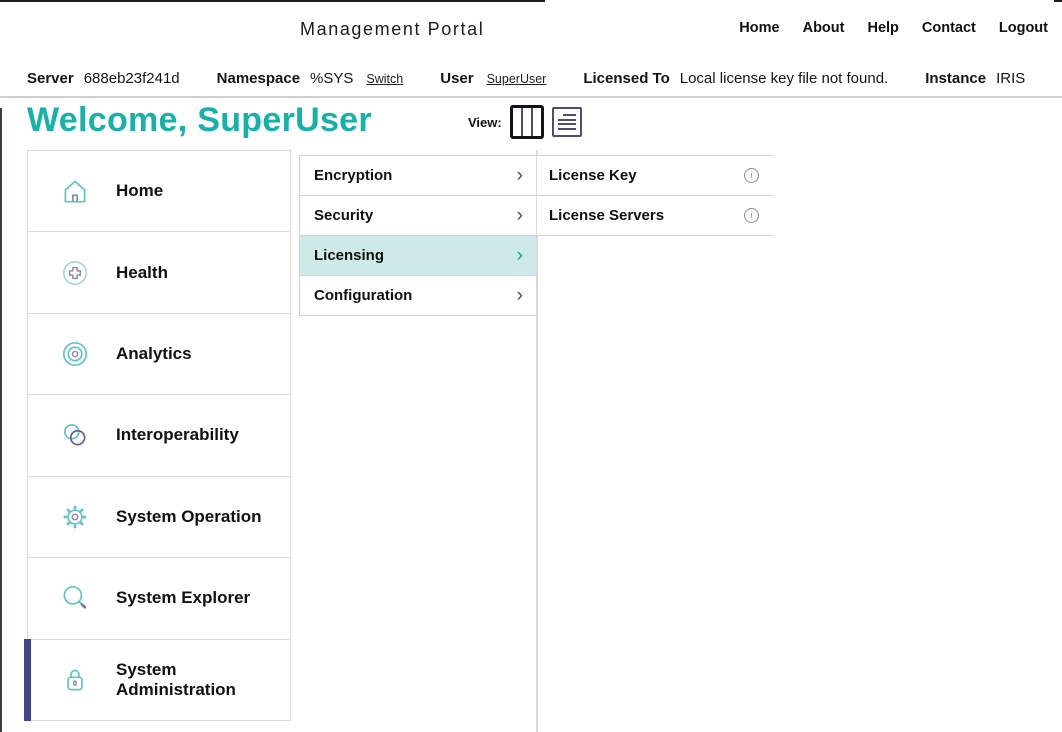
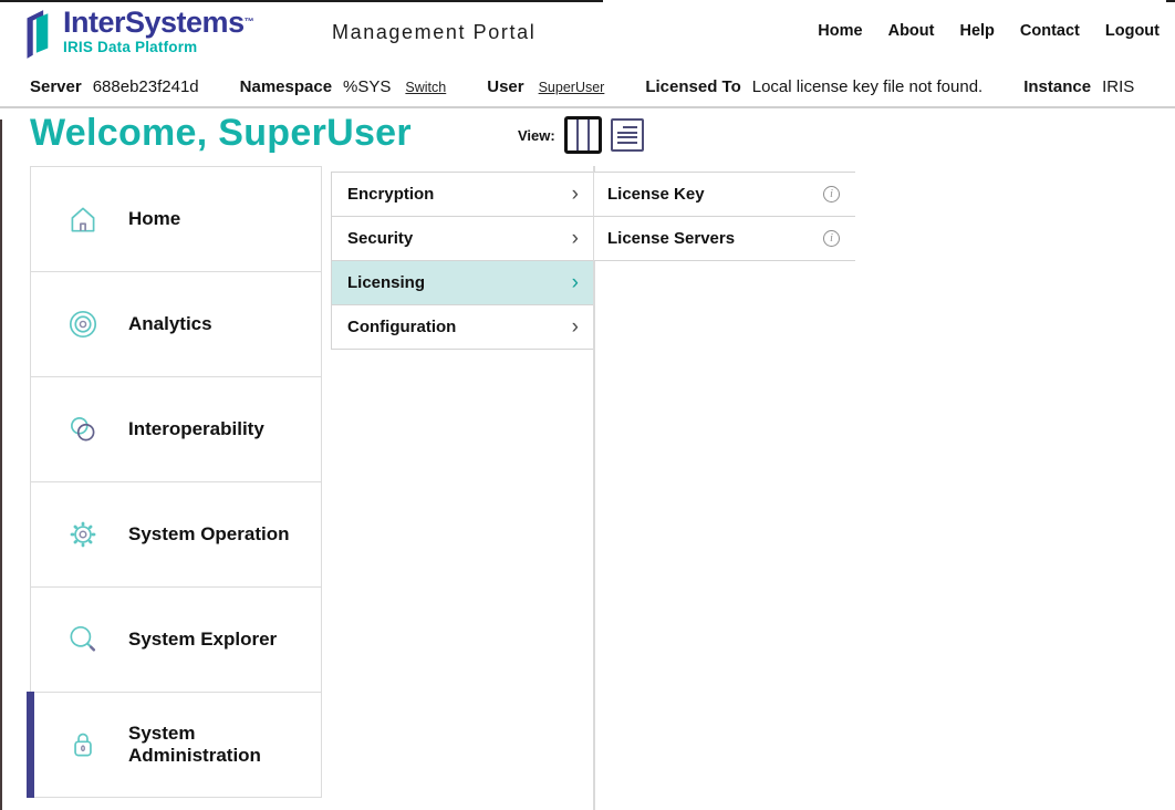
+ InterSystems™
+ IRIS Data Platform
  Management Portal
  Home
  About
  Help
  Contact
  Logout
  Server
  688eb23f241d
  Namespace
  %SYS
  Switch
  User
  SuperUser
  Licensed To
  Local license key file not found.
  Instance
  IRIS
  Welcome, SuperUser
  View:
  Home
- Health
  Analytics
  Interoperability
  System Operation
  System Explorer
  System Administration
  Encryption
  ›
  Security
  ›
  Licensing
  ›
  Configuration
  ›
  License Key
  i
  License Servers
  i
